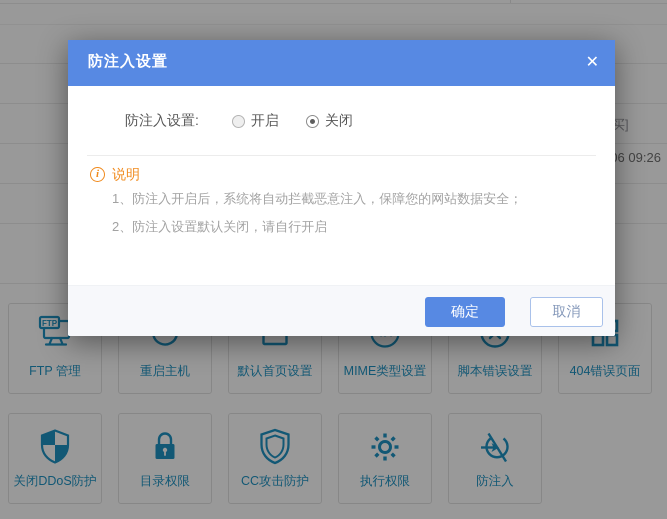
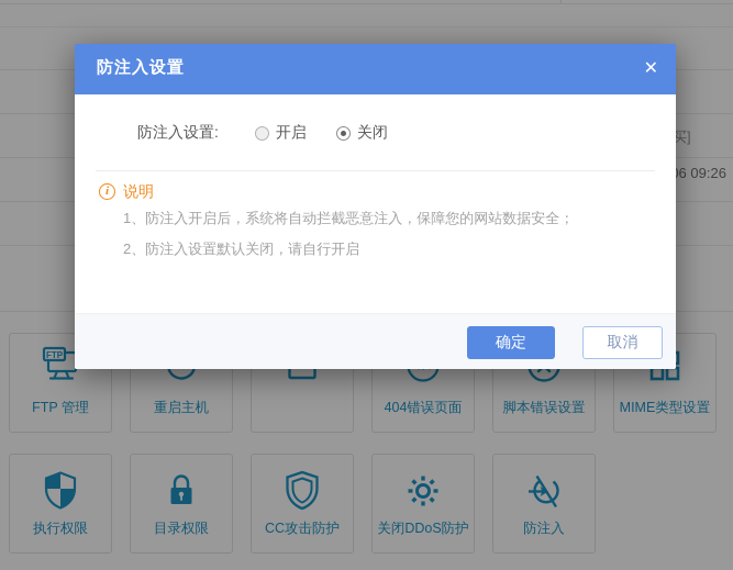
  买]
  6 09:26
  FTP
  FTP 管理
  重启主机
- 默认首页设置
- MIME类型设置
+ 404错误页面
  脚本错误设置
- 404错误页面
+ MIME类型设置
- 关闭DDoS防护
+ 执行权限
  目录权限
  CC攻击防护
- 执行权限
+ 关闭DDoS防护
  防注入
  防注入设置
  ✕
  防注入设置:
  开启
  关闭
  i
  说明
  1、防注入开启后，系统将自动拦截恶意注入，保障您的网站数据安全；
  2、防注入设置默认关闭，请自行开启
  确定
  取消
